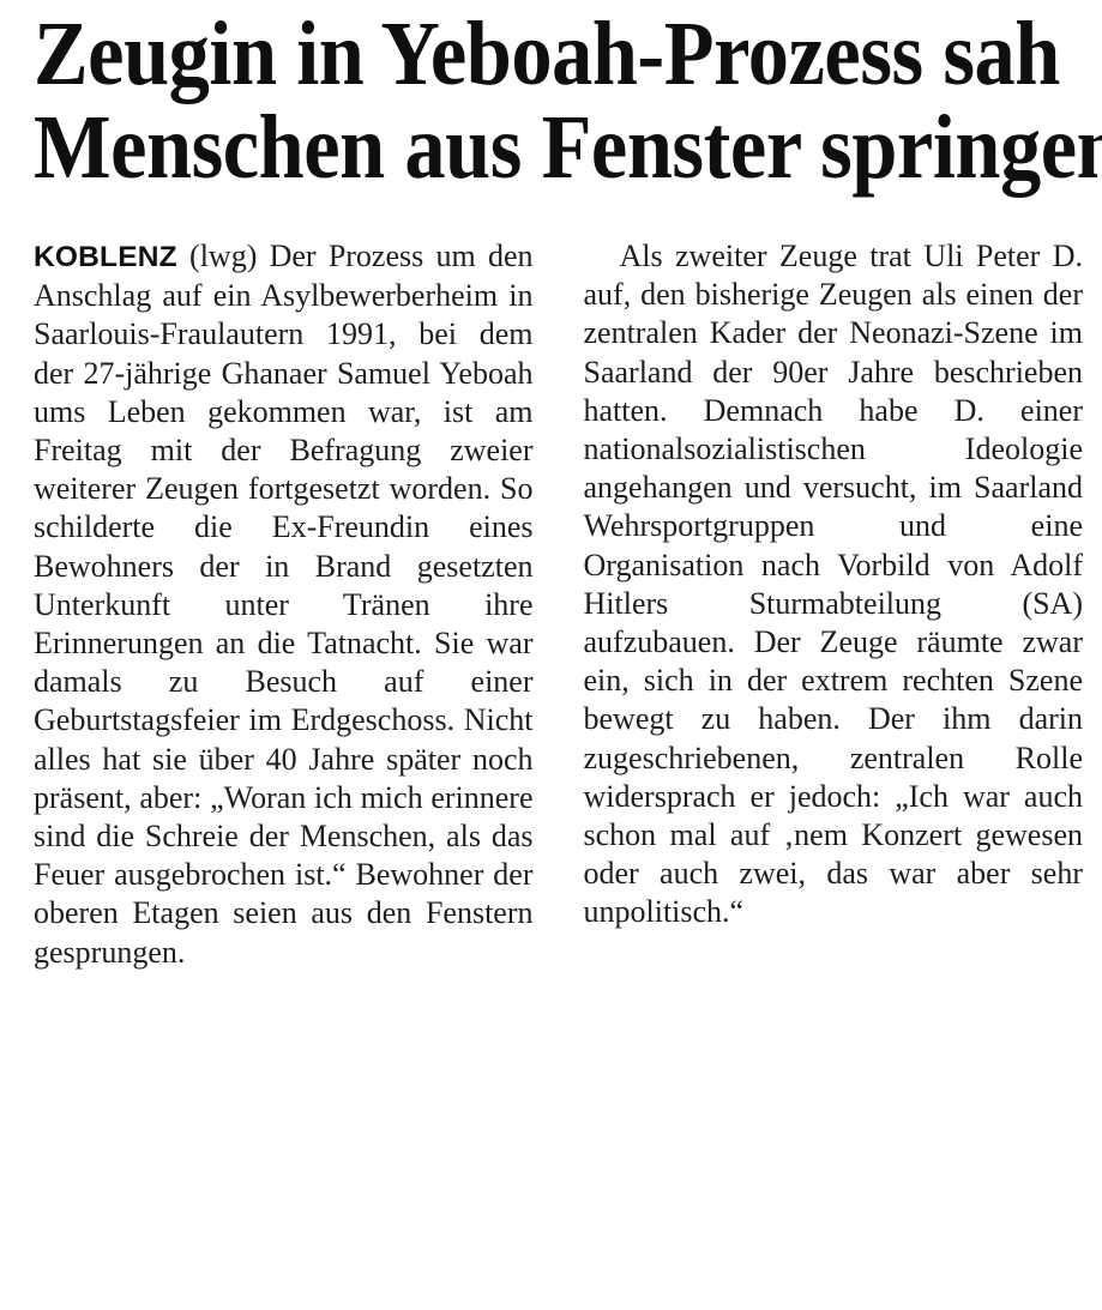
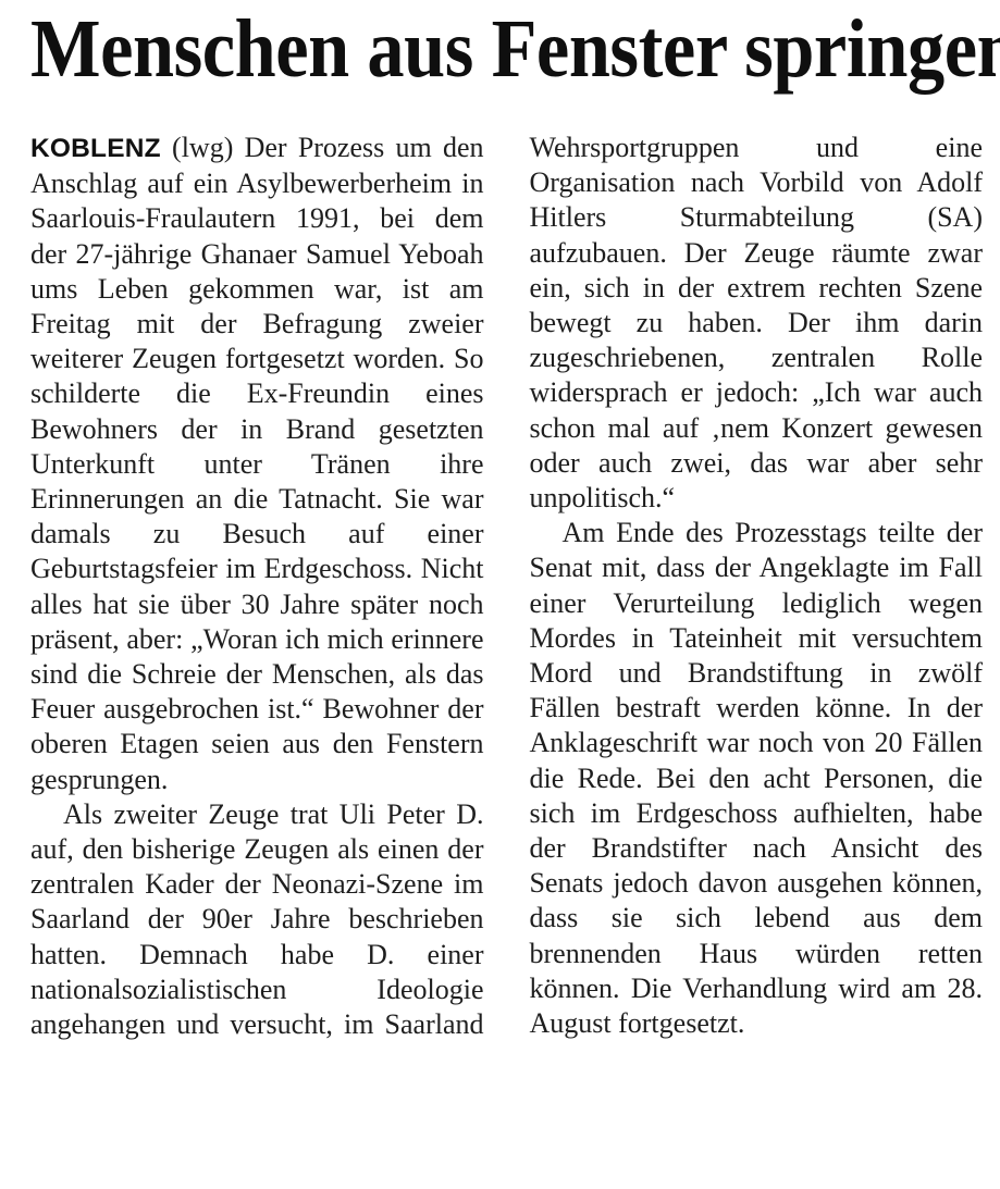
- Zeugin in Yeboah-Prozess sah
  Menschen aus Fenster springen
- KOBLENZ (lwg) Der Prozess um den Anschlag auf ein Asylbewerberheim in Saarlouis-Fraulautern 1991, bei dem der 27-jährige Ghanaer Samuel Yeboah ums Leben gekommen war, ist am Freitag mit der Befragung zweier weiterer Zeugen fortgesetzt worden. So schilderte die Ex-Freundin eines Bewohners der in Brand gesetzten Unterkunft unter Tränen ihre Erinnerungen an die Tatnacht. Sie war damals zu Besuch auf einer Geburtstagsfeier im Erdgeschoss. Nicht alles hat sie über 40 Jahre später noch präsent, aber: „Woran ich mich erinnere sind die Schreie der Menschen, als das Feuer ausgebrochen ist.“ Bewohner der oberen Etagen seien aus den Fenstern gesprungen.
+ KOBLENZ (lwg) Der Prozess um den Anschlag auf ein Asylbewerberheim in Saarlouis-Fraulautern 1991, bei dem der 27-jährige Ghanaer Samuel Yeboah ums Leben gekommen war, ist am Freitag mit der Befragung zweier weiterer Zeugen fortgesetzt worden. So schilderte die Ex-Freundin eines Bewohners der in Brand gesetzten Unterkunft unter Tränen ihre Erinnerungen an die Tatnacht. Sie war damals zu Besuch auf einer Geburtstagsfeier im Erdgeschoss. Nicht alles hat sie über 30 Jahre später noch präsent, aber: „Woran ich mich erinnere sind die Schreie der Menschen, als das Feuer ausgebrochen ist.“ Bewohner der oberen Etagen seien aus den Fenstern gesprungen.
  Als zweiter Zeuge trat Uli Peter D. auf, den bisherige Zeugen als einen der zentralen Kader der Neonazi-Szene im Saarland der 90er Jahre beschrieben hatten. Demnach habe D. einer nationalsozialistischen Ideologie angehangen und versucht, im Saarland Wehrsportgruppen und eine Organisation nach Vorbild von Adolf Hitlers Sturmabteilung (SA) aufzubauen. Der Zeuge räumte zwar ein, sich in der extrem rechten Szene bewegt zu haben. Der ihm darin zugeschriebenen, zentralen Rolle widersprach er jedoch: „Ich war auch schon mal auf ‚nem Konzert gewesen oder auch zwei, das war aber sehr unpolitisch.“
+ Am Ende des Prozesstags teilte der Senat mit, dass der Angeklagte im Fall einer Verurteilung lediglich wegen Mordes in Tateinheit mit versuchtem Mord und Brandstiftung in zwölf Fällen bestraft werden könne. In der Anklageschrift war noch von 20 Fällen die Rede. Bei den acht Personen, die sich im Erdgeschoss aufhielten, habe der Brandstifter nach Ansicht des Senats jedoch davon ausgehen können, dass sie sich lebend aus dem brennenden Haus würden retten können. Die Verhandlung wird am 28. August fortgesetzt.
